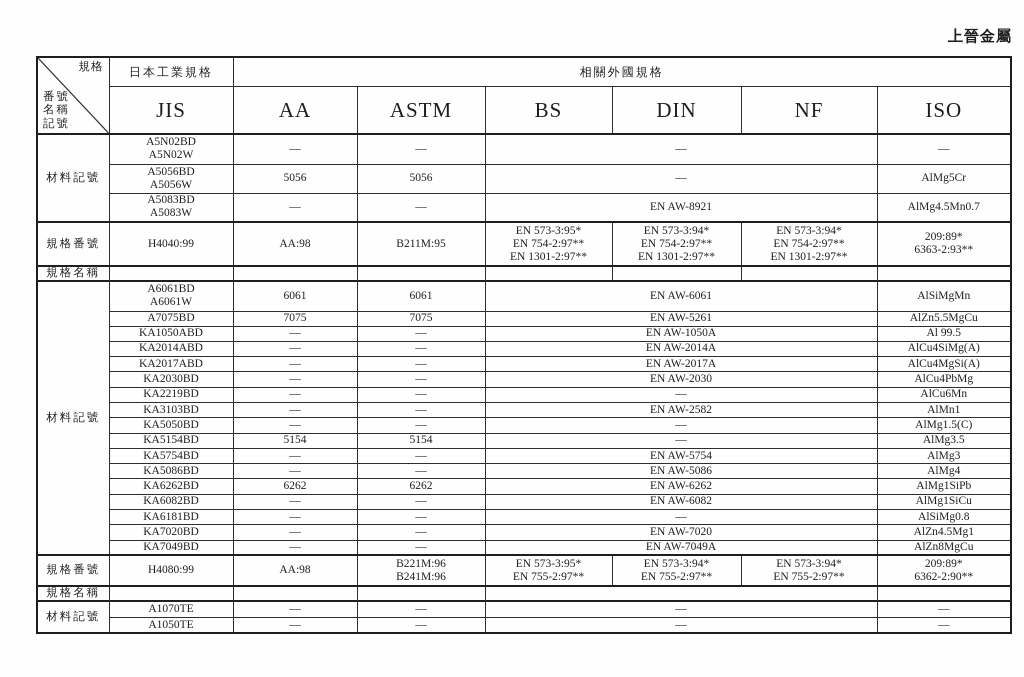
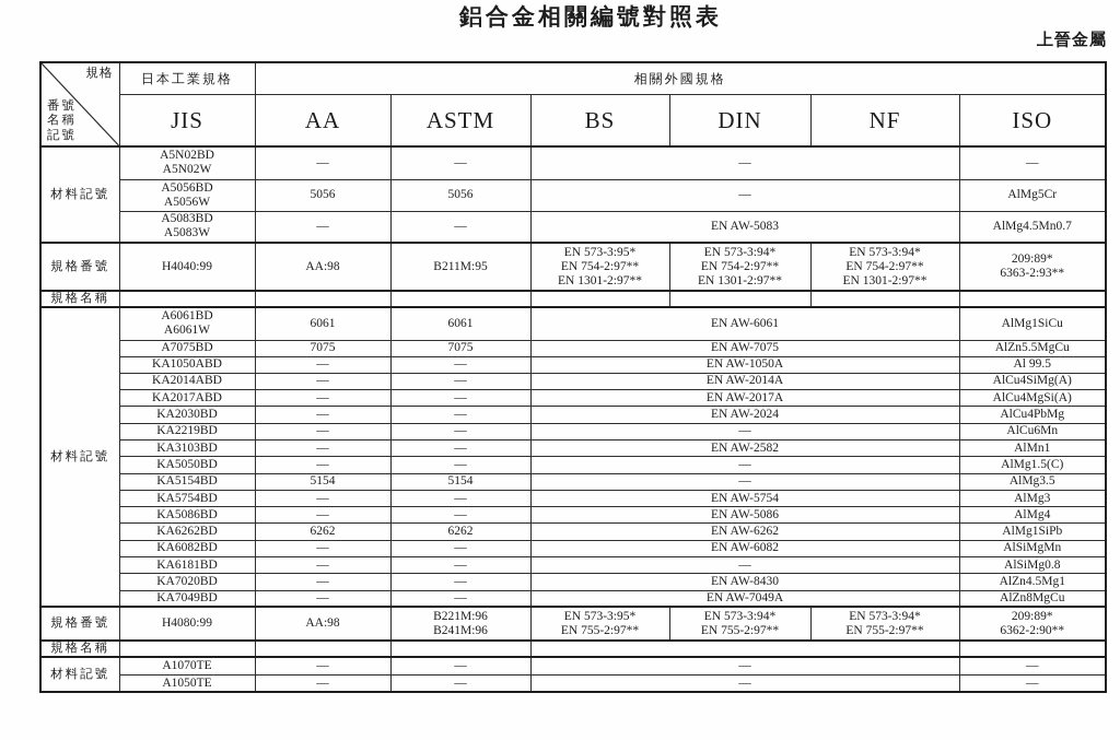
+ 鋁合金相關編號對照表
  上晉金屬
  規格 番號 名稱 記號	日本工業規格	相關外國規格
  JIS	AA	ASTM	BS	DIN	NF	ISO
  材料記號	A5N02BDA5N02W	—	—	—	—
  A5056BDA5056W	5056	5056	—	AlMg5Cr
- A5083BDA5083W	—	—	EN AW-8921	AlMg4.5Mn0.7
+ A5083BDA5083W	—	—	EN AW-5083	AlMg4.5Mn0.7
  規格番號	H4040:99	AA:98	B211M:95	EN 573-3:95*EN 754-2:97**EN 1301-2:97**	EN 573-3:94*EN 754-2:97**EN 1301-2:97**	EN 573-3:94*EN 754-2:97**EN 1301-2:97**	209:89*6363-2:93**
  規格名稱
- 材料記號	A6061BDA6061W	6061	6061	EN AW-6061	AlSiMgMn
+ 材料記號	A6061BDA6061W	6061	6061	EN AW-6061	AlMg1SiCu
- A7075BD	7075	7075	EN AW-5261	AlZn5.5MgCu
+ A7075BD	7075	7075	EN AW-7075	AlZn5.5MgCu
  KA1050ABD	—	—	EN AW-1050A	Al 99.5
  KA2014ABD	—	—	EN AW-2014A	AlCu4SiMg(A)
  KA2017ABD	—	—	EN AW-2017A	AlCu4MgSi(A)
- KA2030BD	—	—	EN AW-2030	AlCu4PbMg
+ KA2030BD	—	—	EN AW-2024	AlCu4PbMg
  KA2219BD	—	—	—	AlCu6Mn
  KA3103BD	—	—	EN AW-2582	AlMn1
  KA5050BD	—	—	—	AlMg1.5(C)
  KA5154BD	5154	5154	—	AlMg3.5
  KA5754BD	—	—	EN AW-5754	AlMg3
  KA5086BD	—	—	EN AW-5086	AlMg4
  KA6262BD	6262	6262	EN AW-6262	AlMg1SiPb
- KA6082BD	—	—	EN AW-6082	AlMg1SiCu
+ KA6082BD	—	—	EN AW-6082	AlSiMgMn
  KA6181BD	—	—	—	AlSiMg0.8
- KA7020BD	—	—	EN AW-7020	AlZn4.5Mg1
+ KA7020BD	—	—	EN AW-8430	AlZn4.5Mg1
  KA7049BD	—	—	EN AW-7049A	AlZn8MgCu
  規格番號	H4080:99	AA:98	B221M:96B241M:96	EN 573-3:95*EN 755-2:97**	EN 573-3:94*EN 755-2:97**	EN 573-3:94*EN 755-2:97**	209:89*6362-2:90**
  規格名稱
  材料記號	A1070TE	—	—	—	—
  A1050TE	—	—	—	—
